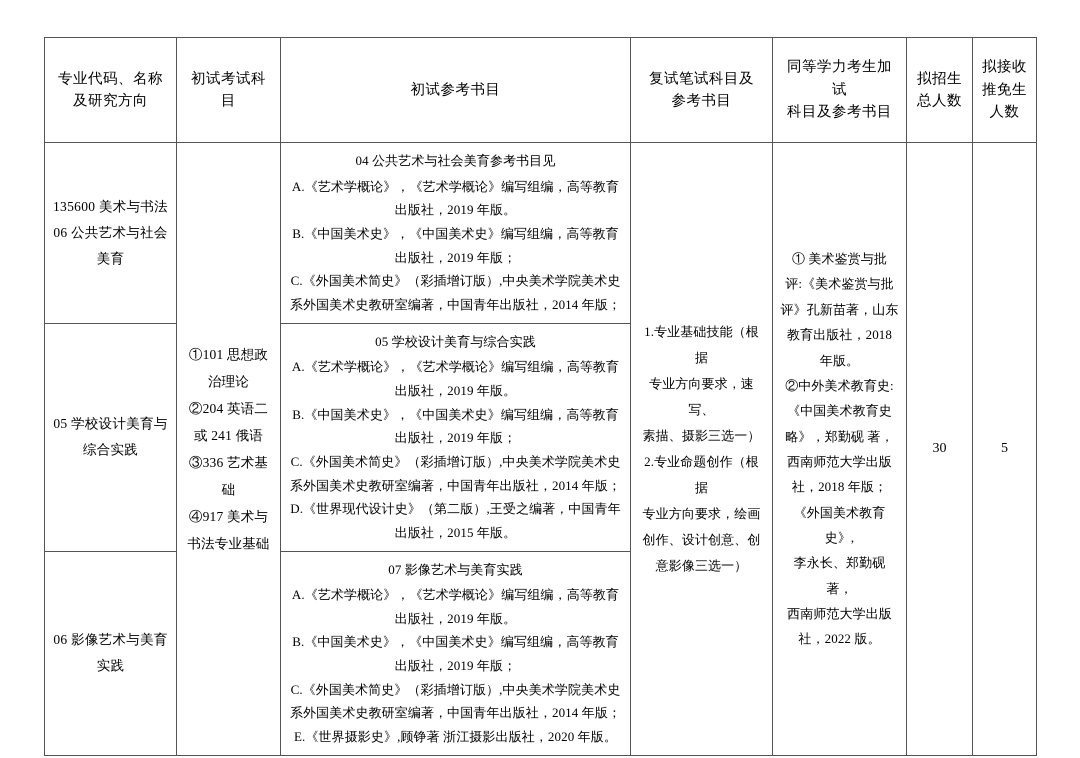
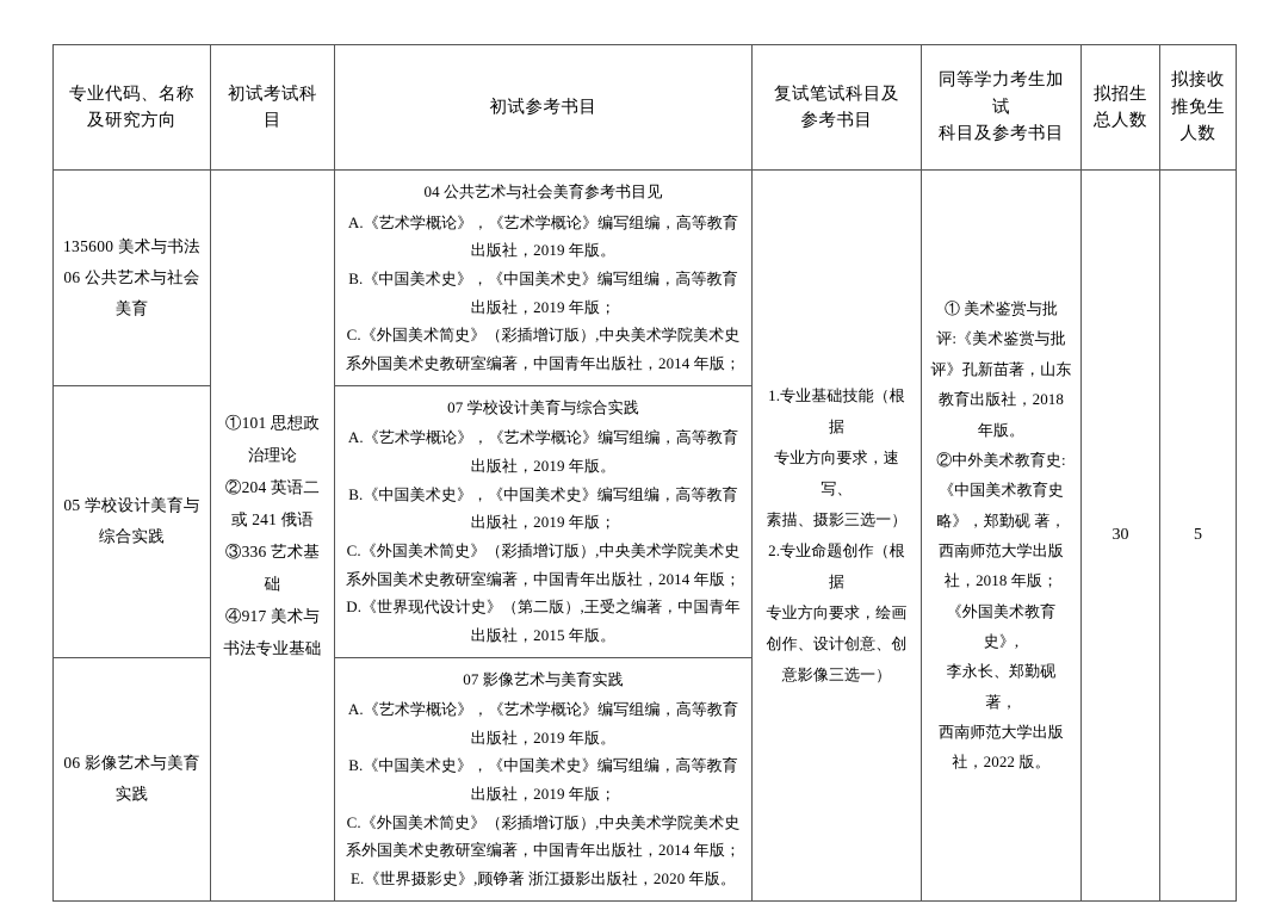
  专业代码、名称 及研究方向	初试考试科 目	初试参考书目	复试笔试科目及 参考书目	同等学力考生加试 科目及参考书目	拟招生 总人数	拟接收 推免生 人数
  135600 美术与书法 06 公共艺术与社会 美育	①101 思想政治理论 ②204 英语二或 241 俄语 ③336 艺术基础 ④917 美术与书法专业基础	04 公共艺术与社会美育参考书目见 A.《艺术学概论》，《艺术学概论》编写组编，高等教育 出版社，2019 年版。 B.《中国美术史》，《中国美术史》编写组编，高等教育 出版社，2019 年版； C.《外国美术简史》（彩插增订版）,中央美术学院美术史 系外国美术史教研室编著，中国青年出版社，2014 年版；	1.专业基础技能（根据 专业方向要求，速写、 素描、摄影三选一） 2.专业命题创作（根据 专业方向要求，绘画 创作、设计创意、创 意影像三选一）	① 美术鉴赏与批 评:《美术鉴赏与批 评》孔新苗著，山东 教育出版社，2018 年版。 ②中外美术教育史: 《中国美术教育史 略》，郑勤砚 著， 西南师范大学出版 社，2018 年版； 《外国美术教育史》, 李永长、郑勤砚 著， 西南师范大学出版 社，2022 版。	30	5
- 05 学校设计美育与 综合实践	05 学校设计美育与综合实践 A.《艺术学概论》，《艺术学概论》编写组编，高等教育 出版社，2019 年版。 B.《中国美术史》，《中国美术史》编写组编，高等教育 出版社，2019 年版； C.《外国美术简史》（彩插增订版）,中央美术学院美术史 系外国美术史教研室编著，中国青年出版社，2014 年版； D.《世界现代设计史》（第二版）,王受之编著，中国青年 出版社，2015 年版。
+ 05 学校设计美育与 综合实践	07 学校设计美育与综合实践 A.《艺术学概论》，《艺术学概论》编写组编，高等教育 出版社，2019 年版。 B.《中国美术史》，《中国美术史》编写组编，高等教育 出版社，2019 年版； C.《外国美术简史》（彩插增订版）,中央美术学院美术史 系外国美术史教研室编著，中国青年出版社，2014 年版； D.《世界现代设计史》（第二版）,王受之编著，中国青年 出版社，2015 年版。
  06 影像艺术与美育 实践	07 影像艺术与美育实践 A.《艺术学概论》，《艺术学概论》编写组编，高等教育 出版社，2019 年版。 B.《中国美术史》，《中国美术史》编写组编，高等教育 出版社，2019 年版； C.《外国美术简史》（彩插增订版）,中央美术学院美术史 系外国美术史教研室编著，中国青年出版社，2014 年版； E.《世界摄影史》,顾铮著 浙江摄影出版社，2020 年版。
